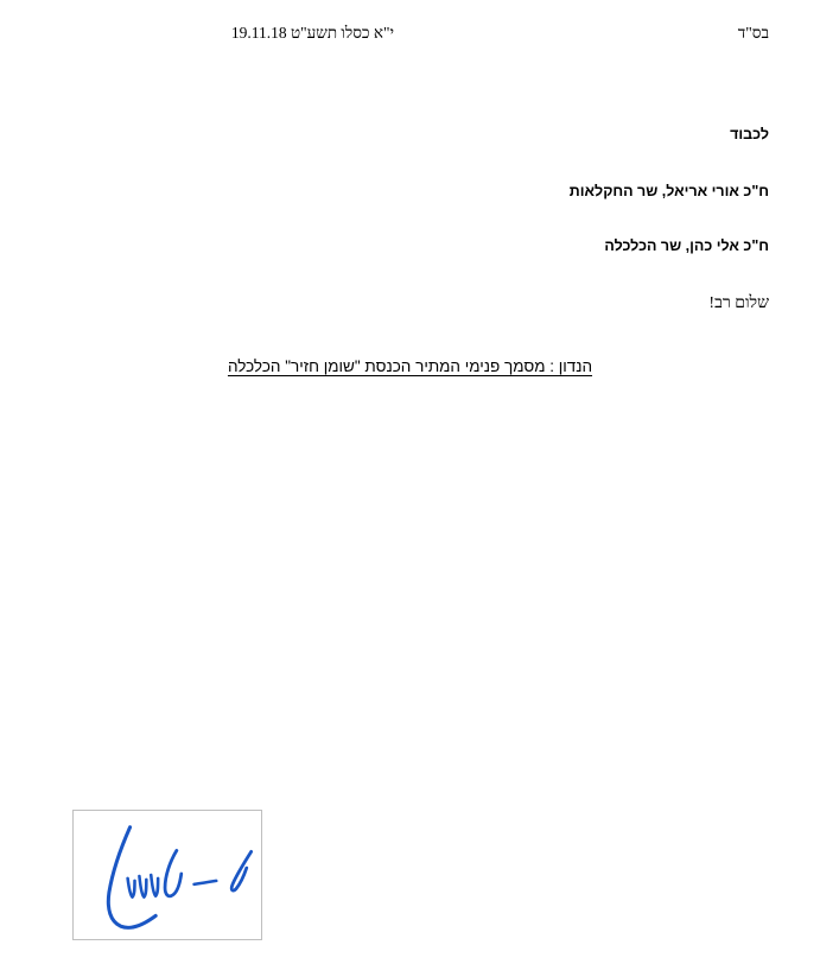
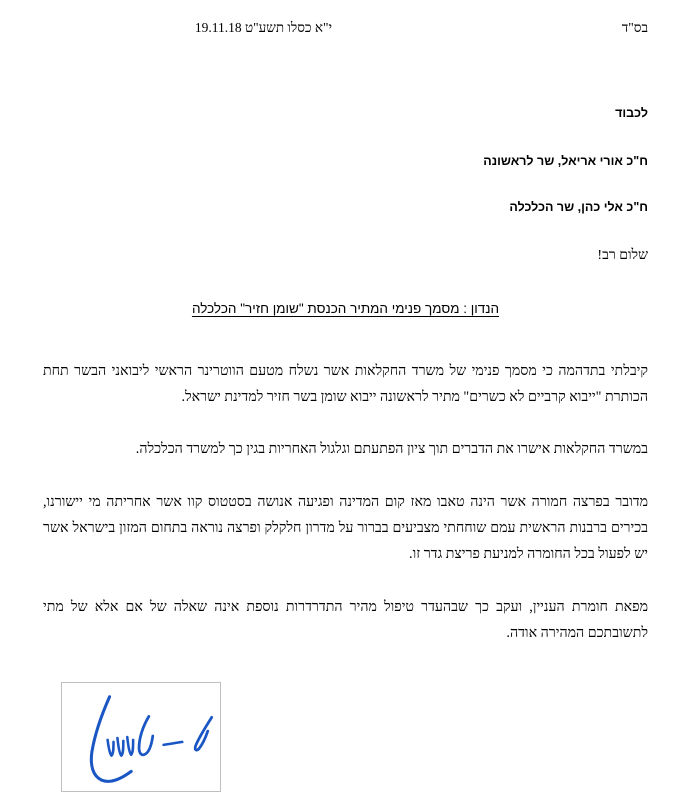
  בס"ד
  י"א כסלו תשע"ט 19.11.18
  לכבוד
- ח"כ אורי אריאל, שר החקלאות
+ ח"כ אורי אריאל, שר לראשונה
  ח"כ אלי כהן, שר הכלכלה
  שלום רב!
  הנדון : מסמך פנימי המתיר הכנסת "שומן חזיר" הכלכלה
+ קיבלתי בתדהמה כי מסמך פנימי של משרד החקלאות אשר נשלח מטעם הווטרינר הראשי ליבואני הבשר תחת הכותרת "ייבוא קרביים לא כשרים" מתיר לראשונה ייבוא שומן בשר חזיר למדינת ישראל.
+ במשרד החקלאות אישרו את הדברים תוך ציון הפתעתם וגלגול האחריות בגין כך למשרד הכלכלה.
+ מדובר בפרצה חמורה אשר הינה טאבו מאז קום המדינה ופגיעה אנושה בסטטוס קוו אשר אחריתה מי יישורנו, בכירים ברבנות הראשית עמם שוחחתי מצביעים בברור על מדרון חלקלק ופרצה נוראה בתחום המזון בישראל אשר יש לפעול בכל החומרה למניעת פריצת גדר זו.
+ מפאת חומרת העניין, ועקב כך שבהעדר טיפול מהיר התדרדרות נוספת אינה שאלה של אם אלא של מתי לתשובתכם המהירה אודה.
